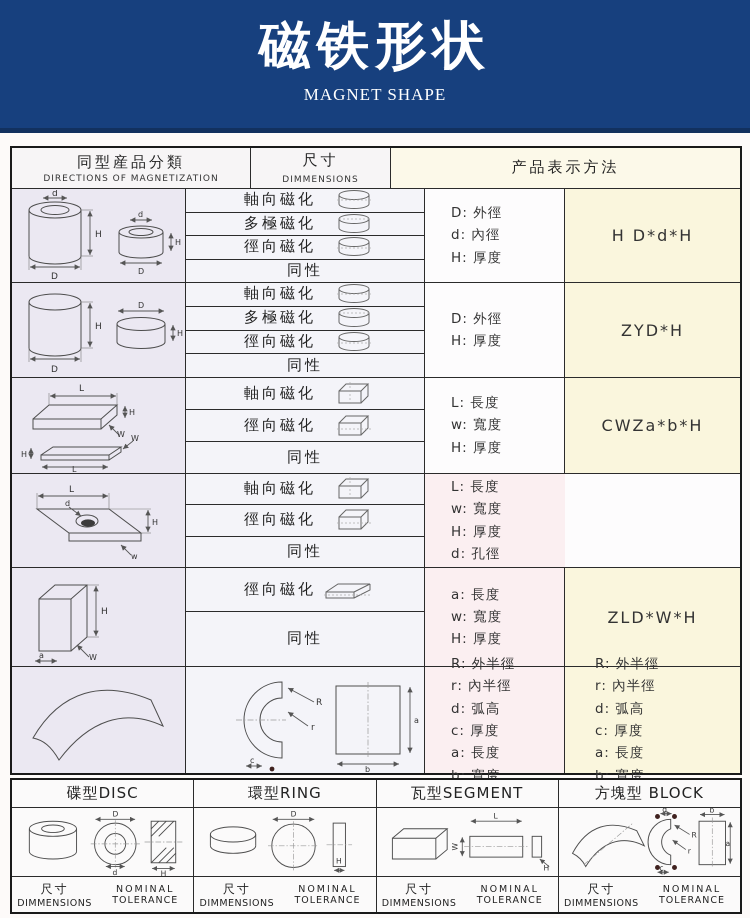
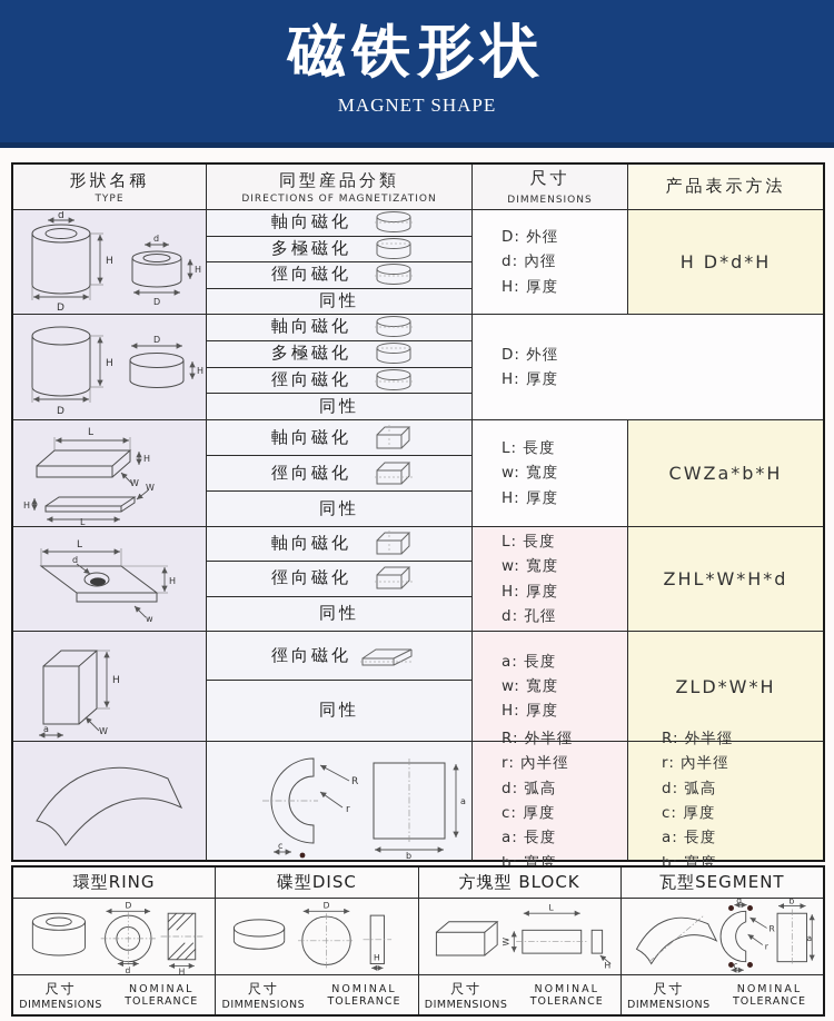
  磁铁形状
  MAGNET SHAPE
+ 形狀名稱
+ TYPE
  同型産品分類
  DIRECTIONS OF MAGNETIZATION
  尺寸
  DIMMENSIONS
  产品表示方法
  d
  H
  D
  d
  H
  D
  軸向磁化
  多極磁化
  徑向磁化
  同性
  D: 外徑
  d: 內徑
  H: 厚度
  H D*d*H
  H
  D
  D
  H
  軸向磁化
  多極磁化
  徑向磁化
  同性
  D: 外徑
  H: 厚度
- ZYD*H
  L
  H
  W
  H
  W
  L
  軸向磁化
  徑向磁化
  同性
  L: 長度
  w: 寬度
  H: 厚度
  CWZa*b*H
  L
  d
  H
  w
  軸向磁化
  徑向磁化
  同性
  L: 長度
  w: 寬度
  H: 厚度
  d: 孔徑
+ ZHL*W*H*d
  H
  W
  a
  徑向磁化
  同性
  a: 長度
  w: 寬度
  H: 厚度
  ZLD*W*H
  R
  r
  c
  b
  a
  R: 外半徑
  r: 內半徑
  d: 弧高
  c: 厚度
  a: 長度
  b: 寬度
  R: 外半徑
  r: 內半徑
  d: 弧高
  c: 厚度
  a: 長度
  b: 寬度
- 碟型DISC
+ 環型RING
  D
  d
  H
  尺寸
  DIMMENSIONS
  NOMINAL
  TOLERANCE
- 環型RING
+ 碟型DISC
  D
  H
  尺寸
  DIMMENSIONS
  NOMINAL
  TOLERANCE
- 瓦型SEGMENT
+ 方塊型 BLOCK
  L
  H
  尺寸
  DIMMENSIONS
  NOMINAL
  TOLERANCE
- 方塊型 BLOCK
+ 瓦型SEGMENT
  d
  R
  r
  c
  b
  a
  尺寸
  DIMMENSIONS
  NOMINAL
  TOLERANCE
